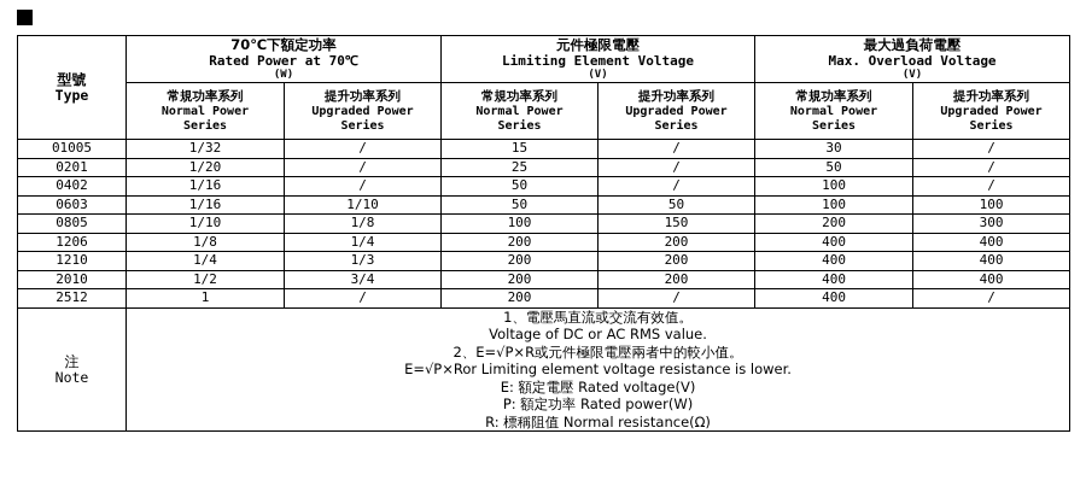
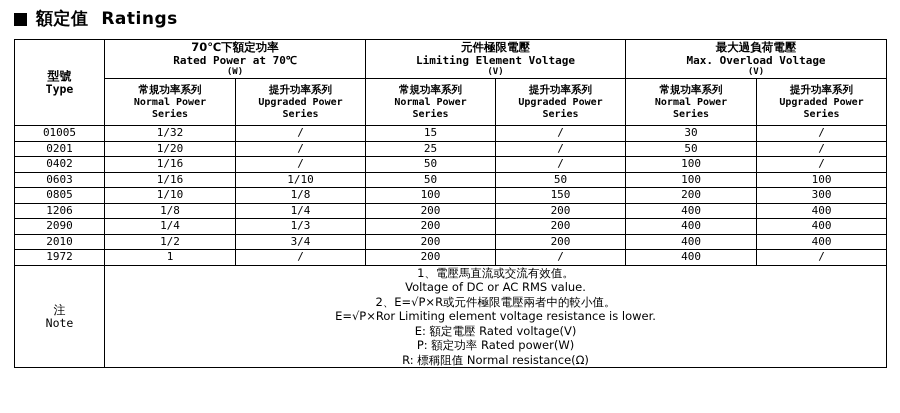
+ 額定值 Ratings
  型號 Type	70℃下額定功率 Rated Power at 70℃ (W)	元件極限電壓 Limiting Element Voltage (V)	最大過負荷電壓 Max. Overload Voltage (V)
  常規功率系列 Normal Power Series	提升功率系列 Upgraded Power Series	常規功率系列 Normal Power Series	提升功率系列 Upgraded Power Series	常規功率系列 Normal Power Series	提升功率系列 Upgraded Power Series
  01005	1/32	/	15	/	30	/
  0201	1/20	/	25	/	50	/
  0402	1/16	/	50	/	100	/
  0603	1/16	1/10	50	50	100	100
  0805	1/10	1/8	100	150	200	300
  1206	1/8	1/4	200	200	400	400
- 1210	1/4	1/3	200	200	400	400
+ 2090	1/4	1/3	200	200	400	400
  2010	1/2	3/4	200	200	400	400
- 2512	1	/	200	/	400	/
+ 1972	1	/	200	/	400	/
  注 Note	1、電壓馬直流或交流有效值。 Voltage of DC or AC RMS value. 2、E=√P×R或元件極限電壓兩者中的較小值。 E=√P×Ror Limiting element voltage resistance is lower. E: 額定電壓 Rated voltage(V) P: 額定功率 Rated power(W) R: 標稱阻值 Normal resistance(Ω)
